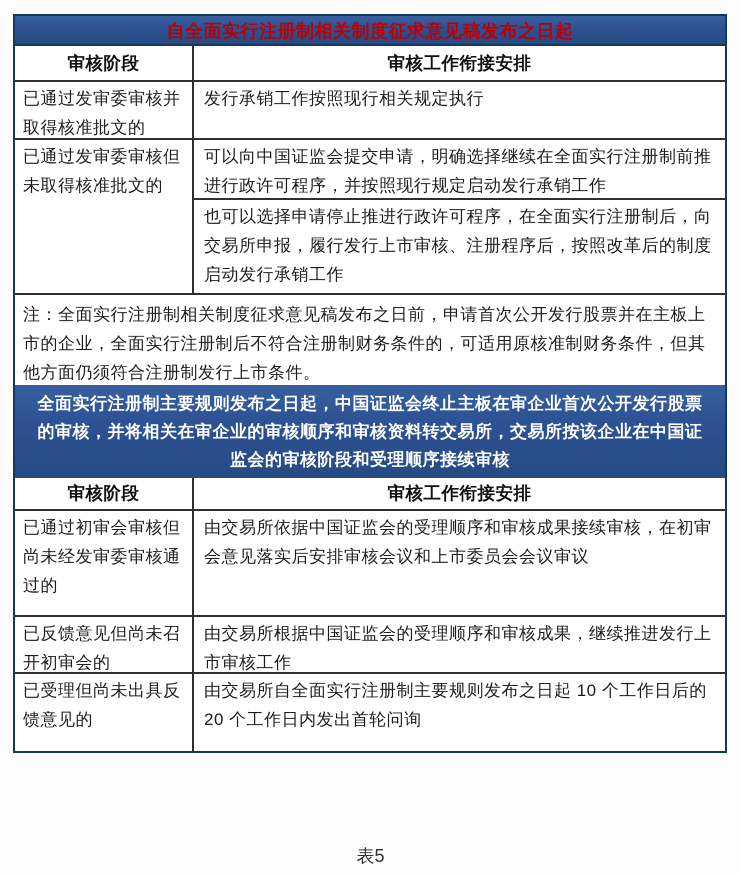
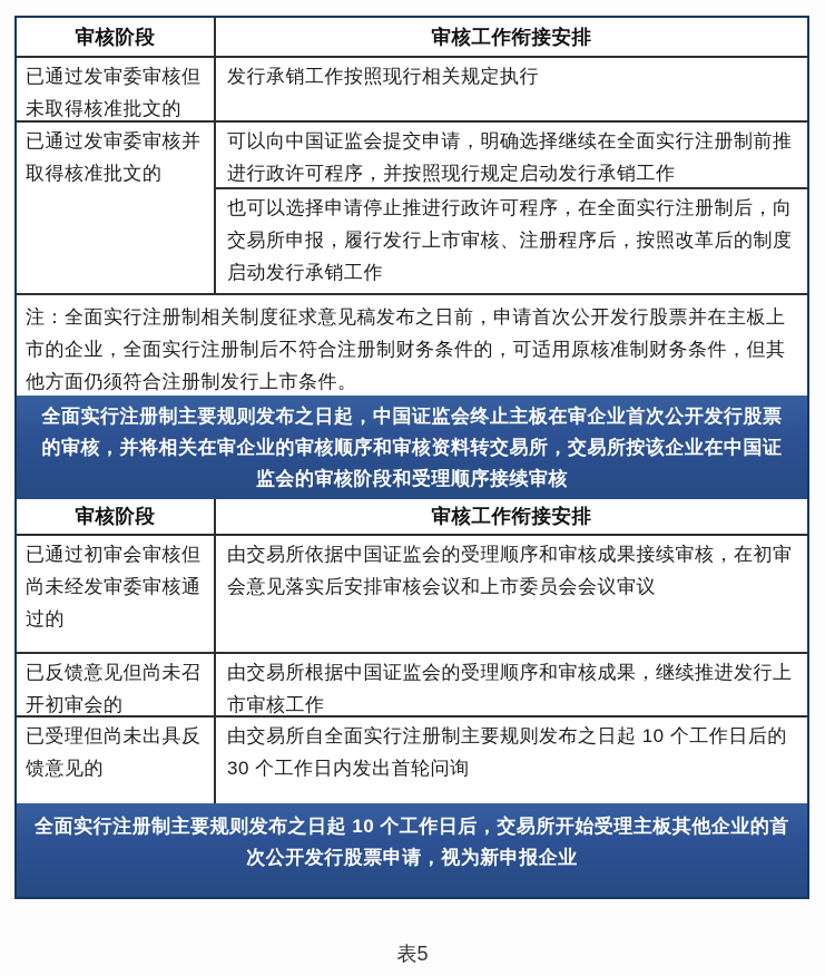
- 自全面实行注册制相关制度征求意见稿发布之日起
  审核阶段
  审核工作衔接安排
- 已通过发审委审核并取得核准批文的
+ 已通过发审委审核但未取得核准批文的
  发行承销工作按照现行相关规定执行
- 已通过发审委审核但未取得核准批文的
+ 已通过发审委审核并取得核准批文的
  可以向中国证监会提交申请，明确选择继续在全面实行注册制前推进行政许可程序，并按照现行规定启动发行承销工作
  也可以选择申请停止推进行政许可程序，在全面实行注册制后，向交易所申报，履行发行上市审核、注册程序后，按照改革后的制度启动发行承销工作
  注：全面实行注册制相关制度征求意见稿发布之日前，申请首次公开发行股票并在主板上市的企业，全面实行注册制后不符合注册制财务条件的，可适用原核准制财务条件，但其他方面仍须符合注册制发行上市条件。
  全面实行注册制主要规则发布之日起，中国证监会终止主板在审企业首次公开发行股票的审核，并将相关在审企业的审核顺序和审核资料转交易所，交易所按该企业在中国证监会的审核阶段和受理顺序接续审核
  审核阶段
  审核工作衔接安排
  已通过初审会审核但尚未经发审委审核通过的
  由交易所依据中国证监会的受理顺序和审核成果接续审核，在初审会意见落实后安排审核会议和上市委员会会议审议
  已反馈意见但尚未召开初审会的
  由交易所根据中国证监会的受理顺序和审核成果，继续推进发行上市审核工作
  已受理但尚未出具反馈意见的
- 由交易所自全面实行注册制主要规则发布之日起 10 个工作日后的 20 个工作日内发出首轮问询
+ 由交易所自全面实行注册制主要规则发布之日起 10 个工作日后的 30 个工作日内发出首轮问询
+ 全面实行注册制主要规则发布之日起 10 个工作日后，交易所开始受理主板其他企业的首次公开发行股票申请，视为新申报企业
  表5
